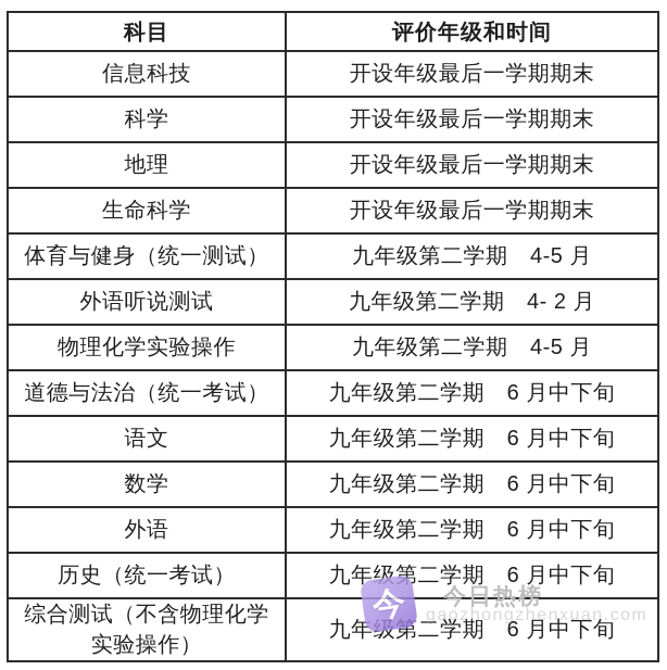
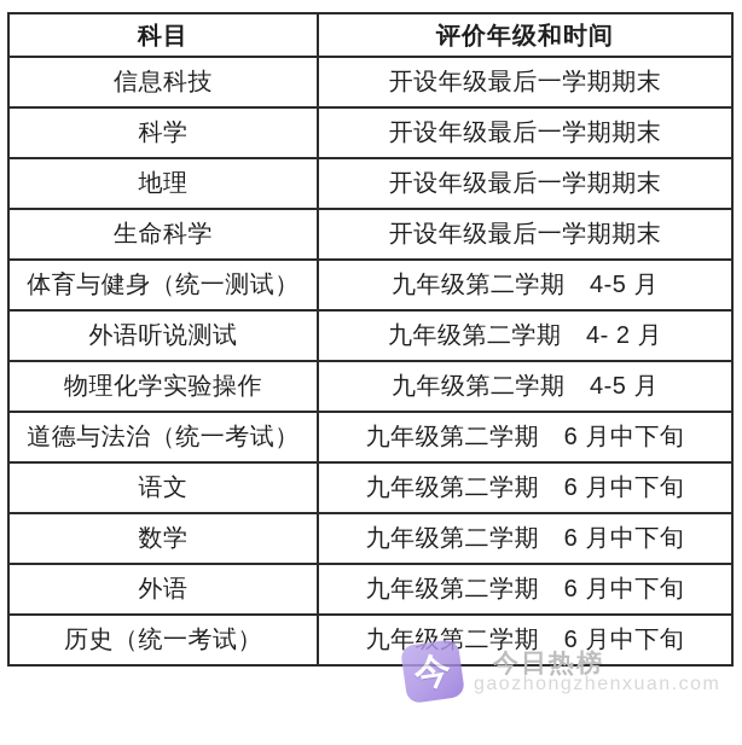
  科目	评价年级和时间
  信息科技	开设年级最后一学期期末
  科学	开设年级最后一学期期末
  地理	开设年级最后一学期期末
  生命科学	开设年级最后一学期期末
  体育与健身（统一测试）	九年级第二学期 4-5 月
  外语听说测试	九年级第二学期 4- 2 月
  物理化学实验操作	九年级第二学期 4-5 月
  道德与法治（统一考试）	九年级第二学期 6 月中下旬
  语文	九年级第二学期 6 月中下旬
  数学	九年级第二学期 6 月中下旬
  外语	九年级第二学期 6 月中下旬
  历史（统一考试）	九年级第二学期 6 月中下旬
- 综合测试（不含物理化学 实验操作）	九年级第二学期 6 月中下旬
  今日热榜
  gaozhongzhenxuan.com
